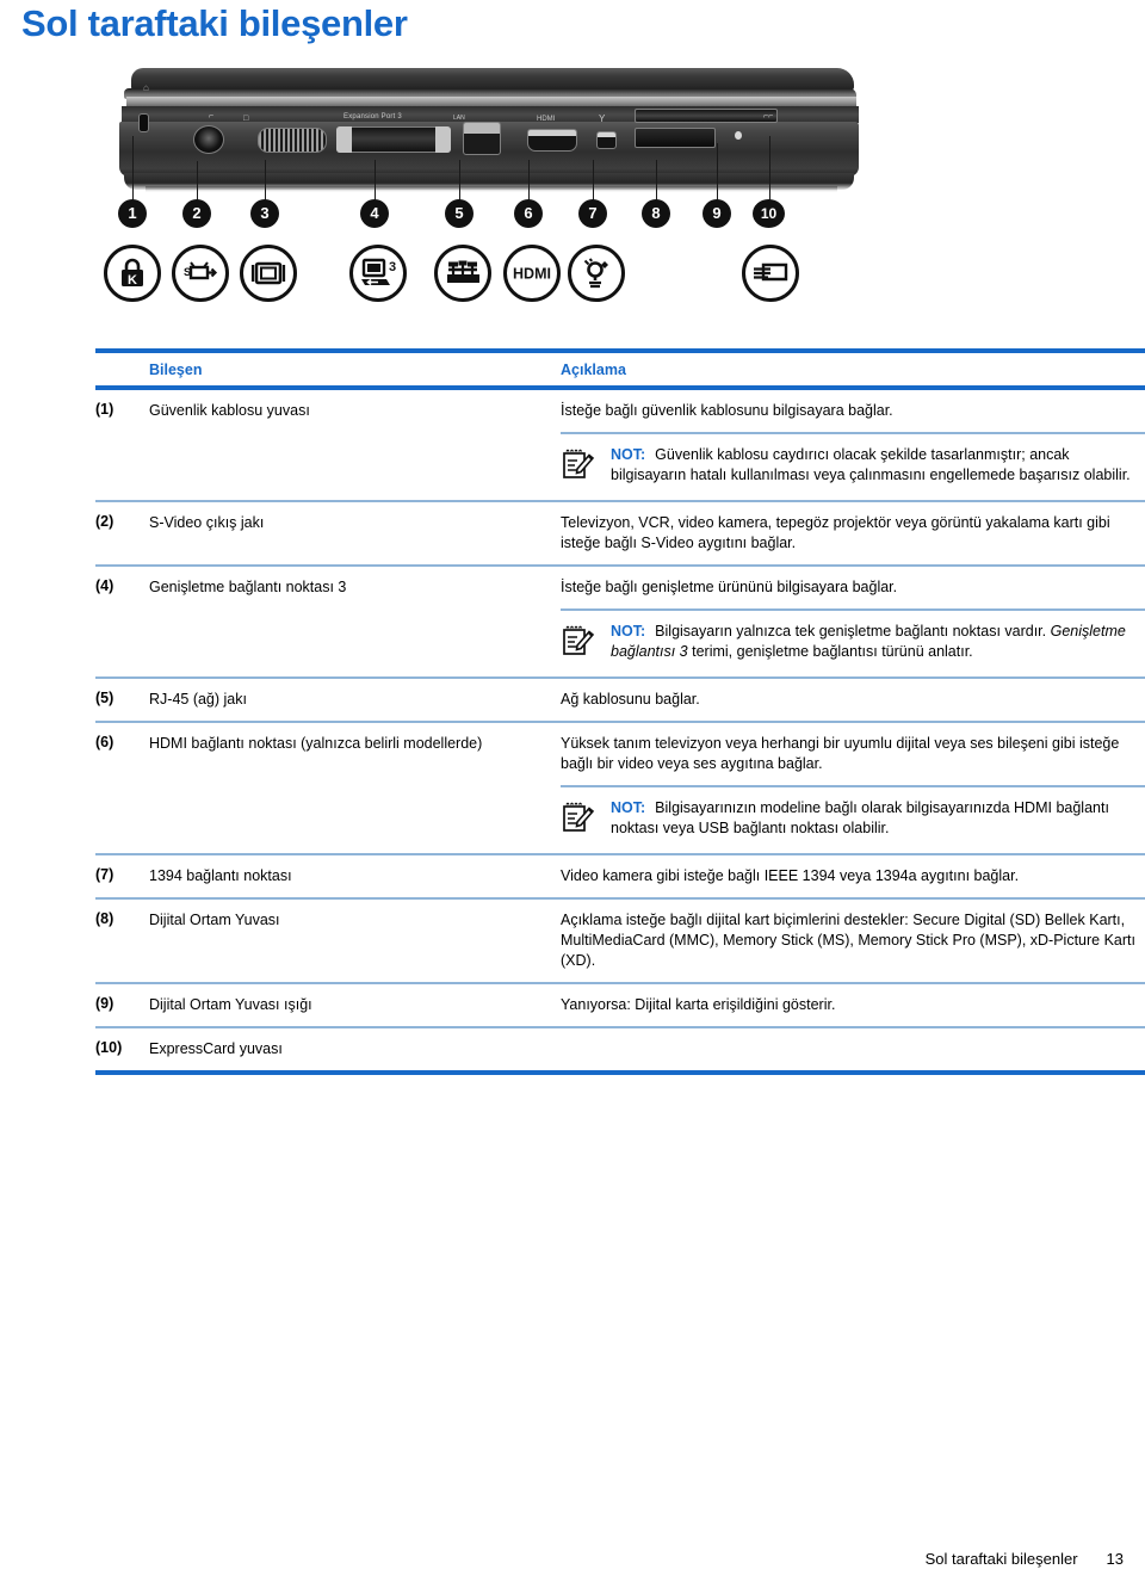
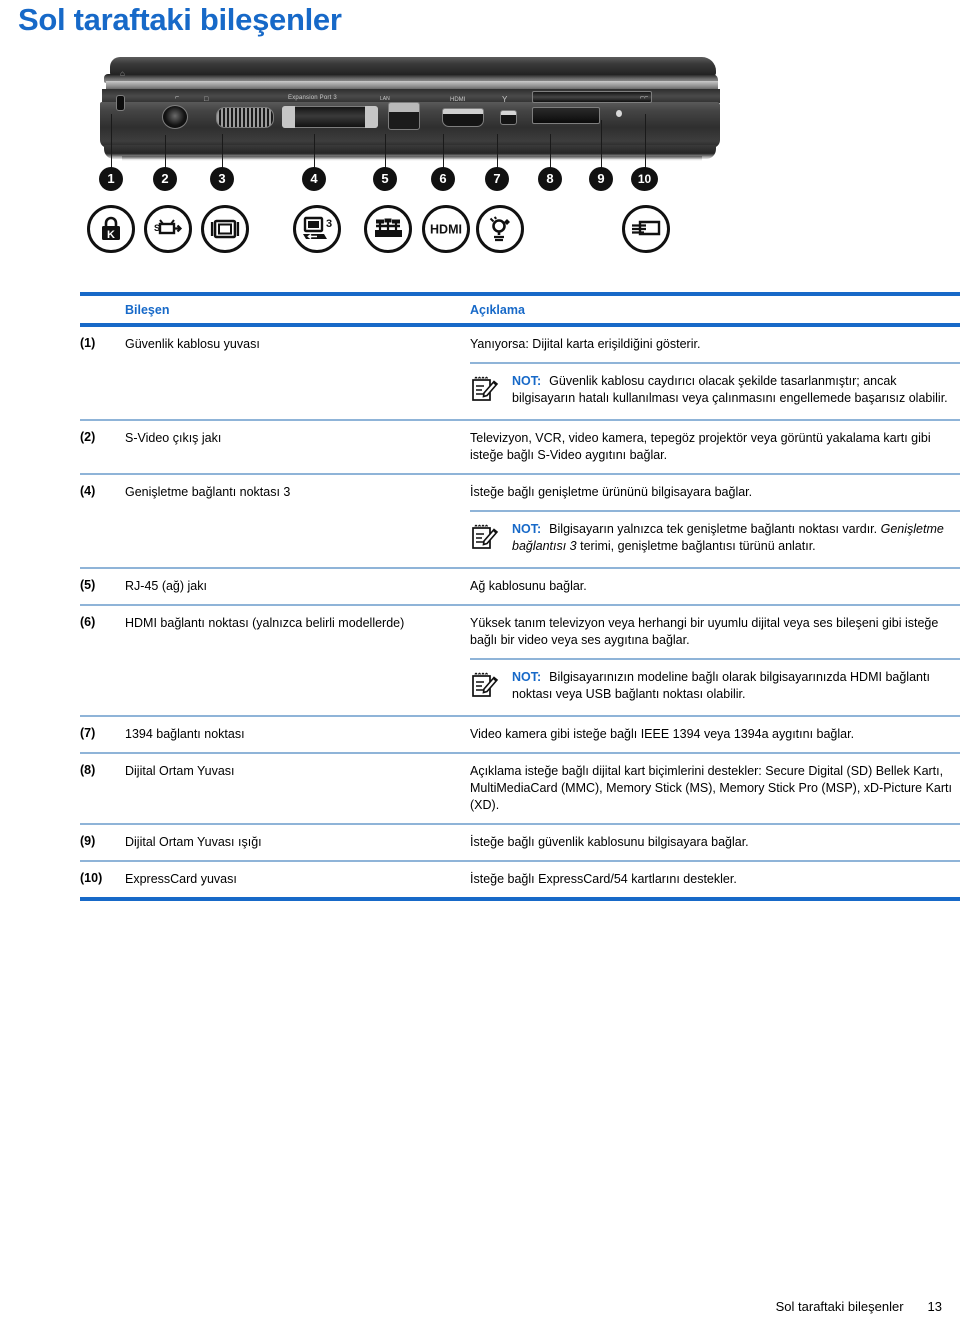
  Sol taraftaki bileşenler
  ⌂
  Y
  1
  2
  3
  4
  5
  6
  7
  8
  9
  10
  K
  S
  3
  HDMI
  Bileşen
  Açıklama
  (1)
  Güvenlik kablosu yuvası
- İsteğe bağlı güvenlik kablosunu bilgisayara bağlar.
+ Yanıyorsa: Dijital karta erişildiğini gösterir.
  NOT: Güvenlik kablosu caydırıcı olacak şekilde tasarlanmıştır; ancak bilgisayarın hatalı kullanılması veya çalınmasını engellemede başarısız olabilir.
  (2)
  S-Video çıkış jakı
  Televizyon, VCR, video kamera, tepegöz projektör veya görüntü yakalama kartı gibi isteğe bağlı S-Video aygıtını bağlar.
  (4)
  Genişletme bağlantı noktası 3
  İsteğe bağlı genişletme ürününü bilgisayara bağlar.
  NOT: Bilgisayarın yalnızca tek genişletme bağlantı noktası vardır. Genişletme bağlantısı 3 terimi, genişletme bağlantısı türünü anlatır.
  (5)
  RJ-45 (ağ) jakı
  Ağ kablosunu bağlar.
  (6)
  HDMI bağlantı noktası (yalnızca belirli modellerde)
  Yüksek tanım televizyon veya herhangi bir uyumlu dijital veya ses bileşeni gibi isteğe bağlı bir video veya ses aygıtına bağlar.
  NOT: Bilgisayarınızın modeline bağlı olarak bilgisayarınızda HDMI bağlantı noktası veya USB bağlantı noktası olabilir.
  (7)
  1394 bağlantı noktası
  Video kamera gibi isteğe bağlı IEEE 1394 veya 1394a aygıtını bağlar.
  (8)
  Dijital Ortam Yuvası
  Açıklama isteğe bağlı dijital kart biçimlerini destekler: Secure Digital (SD) Bellek Kartı, MultiMediaCard (MMC), Memory Stick (MS), Memory Stick Pro (MSP), xD-Picture Kartı (XD).
  (9)
  Dijital Ortam Yuvası ışığı
- Yanıyorsa: Dijital karta erişildiğini gösterir.
+ İsteğe bağlı güvenlik kablosunu bilgisayara bağlar.
  (10)
  ExpressCard yuvası
+ İsteğe bağlı ExpressCard/54 kartlarını destekler.
  Sol taraftaki bileşenler 13
